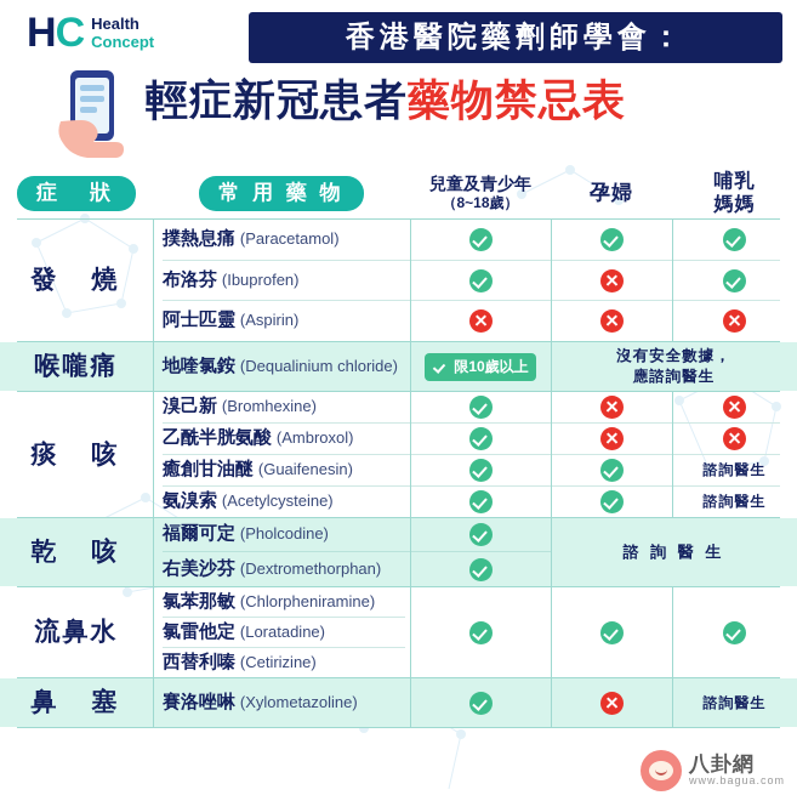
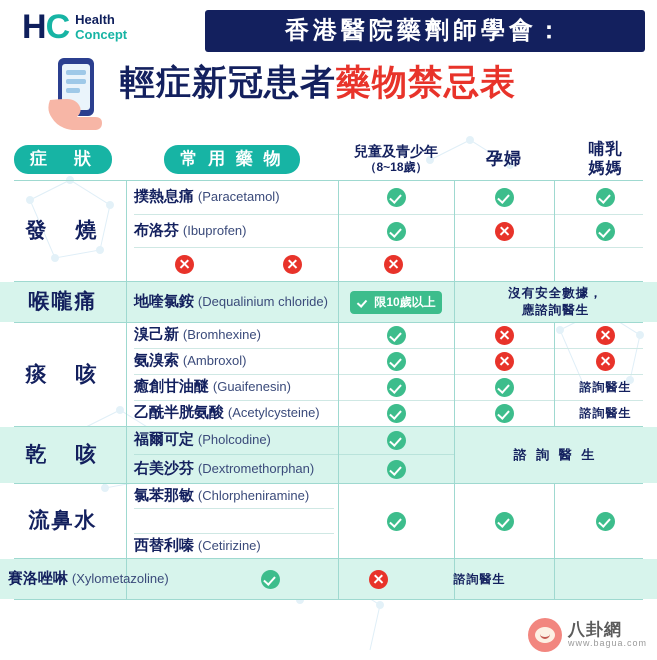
  HC
  Health
  Concept
  香港醫院藥劑師學會：
  輕症新冠患者藥物禁忌表
  症 狀
  常 用 藥 物
  兒童及青少年
  （8~18歲）
  孕婦
  哺乳
  媽媽
  發 燒
  撲熱息痛 (Paracetamol)
  布洛芬 (Ibuprofen)
- 阿士匹靈 (Aspirin)
  喉嚨痛
  地喹氯銨 (Dequalinium chloride)
  限10歲以上
  沒有安全數據，
  應諮詢醫生
  痰 咳
  溴己新 (Bromhexine)
- 乙酰半胱氨酸 (Ambroxol)
+ 氨溴索 (Ambroxol)
  癒創甘油醚 (Guaifenesin)
  諮詢醫生
- 氨溴索 (Acetylcysteine)
+ 乙酰半胱氨酸 (Acetylcysteine)
  諮詢醫生
  乾 咳
  諮 詢 醫 生
  福爾可定 (Pholcodine)
  右美沙芬 (Dextromethorphan)
  流鼻水
  氯苯那敏 (Chlorpheniramine)
- 氯雷他定 (Loratadine)
  西替利嗪 (Cetirizine)
- 鼻 塞
  賽洛唑啉 (Xylometazoline)
  諮詢醫生
  八卦網
  www.bagua.com
